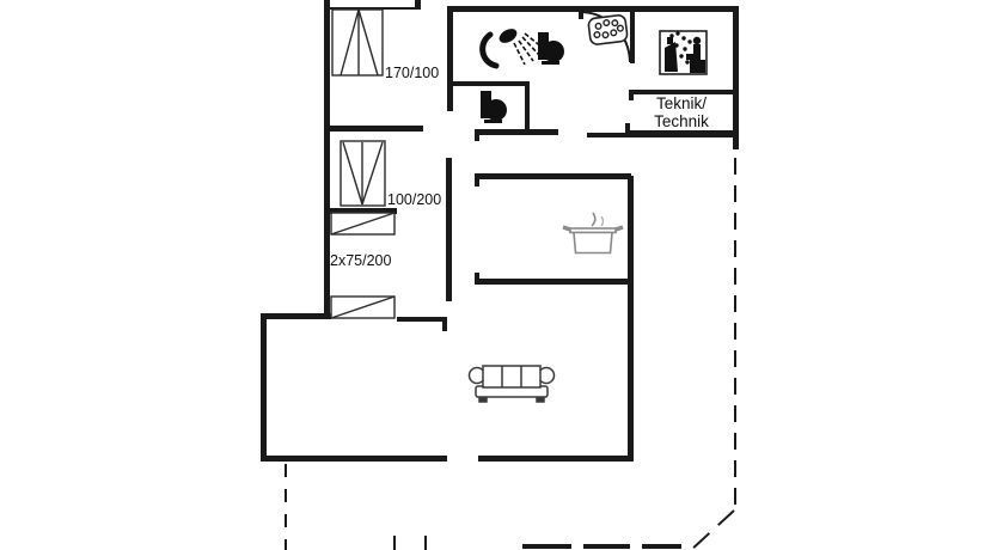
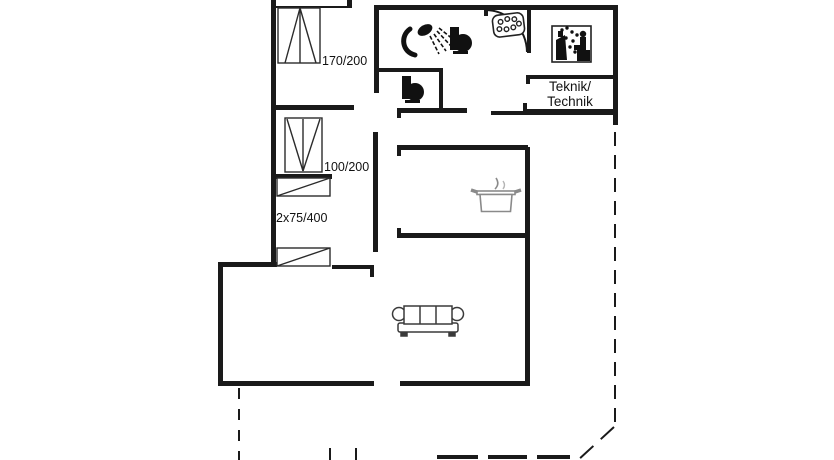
- 170/100
+ 170/200
  100/200
- 2x75/200
+ 2x75/400
  Teknik/
  Technik
